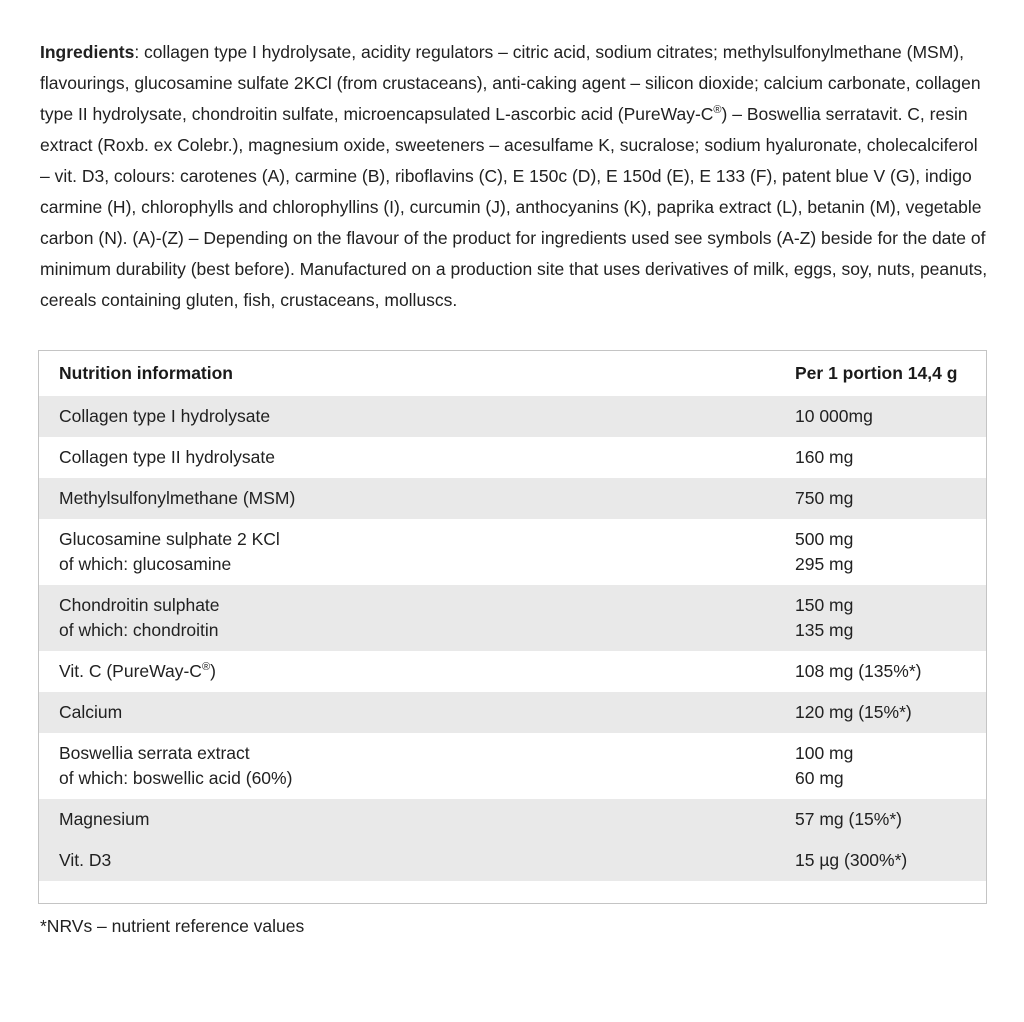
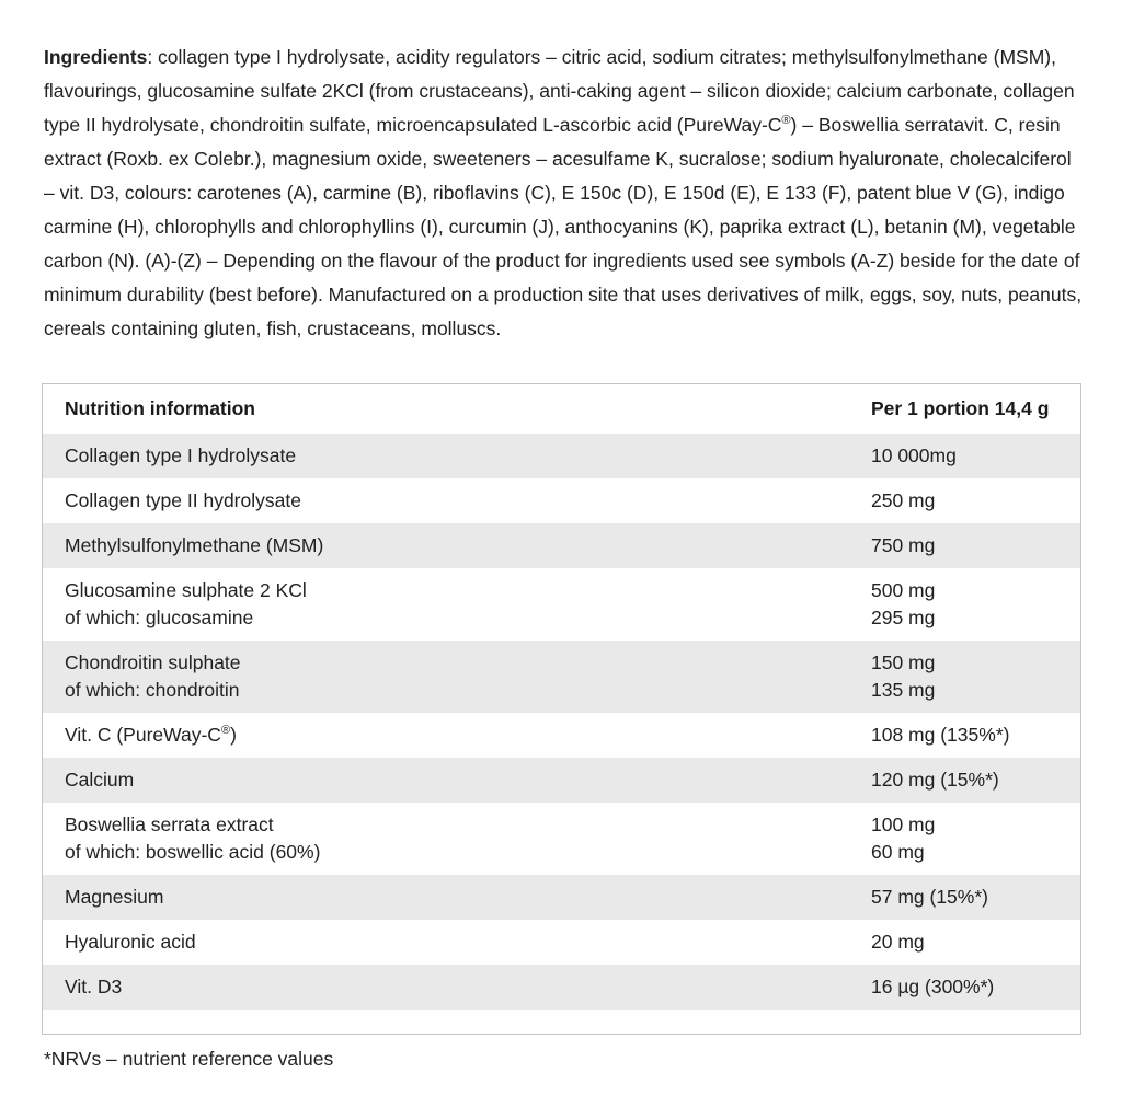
  Ingredients: collagen type I hydrolysate, acidity regulators – citric acid, sodium citrates; methylsulfonylmethane (MSM), flavourings, glucosamine sulfate 2KCl (from crustaceans), anti-caking agent – silicon dioxide; calcium carbonate, collagen type II hydrolysate, chondroitin sulfate, microencapsulated L-ascorbic acid (PureWay-C®) – Boswellia serratavit. C, resin extract (Roxb. ex Colebr.), magnesium oxide, sweeteners – acesulfame K, sucralose; sodium hyaluronate, cholecalciferol – vit. D3, colours: carotenes (A), carmine (B), riboflavins (C), E 150c (D), E 150d (E), E 133 (F), patent blue V (G), indigo carmine (H), chlorophylls and chlorophyllins (I), curcumin (J), anthocyanins (K), paprika extract (L), betanin (M), vegetable carbon (N). (A)-(Z) – Depending on the flavour of the product for ingredients used see symbols (A-Z) beside for the date of minimum durability (best before). Manufactured on a production site that uses derivatives of milk, eggs, soy, nuts, peanuts, cereals containing gluten, fish, crustaceans, molluscs.
  Nutrition information
  Per 1 portion 14,4 g
  Collagen type I hydrolysate
  10 000mg
  Collagen type II hydrolysate
- 160 mg
+ 250 mg
  Methylsulfonylmethane (MSM)
  750 mg
  Glucosamine sulphate 2 KCl
  of which: glucosamine
  500 mg
  295 mg
  Chondroitin sulphate
  of which: chondroitin
  150 mg
  135 mg
  Vit. C (PureWay-C®)
  108 mg (135%*)
  Calcium
  120 mg (15%*)
  Boswellia serrata extract
  of which: boswellic acid (60%)
  100 mg
  60 mg
  Magnesium
  57 mg (15%*)
+ Hyaluronic acid
+ 20 mg
  Vit. D3
- 15 µg (300%*)
+ 16 µg (300%*)
  *NRVs – nutrient reference values
